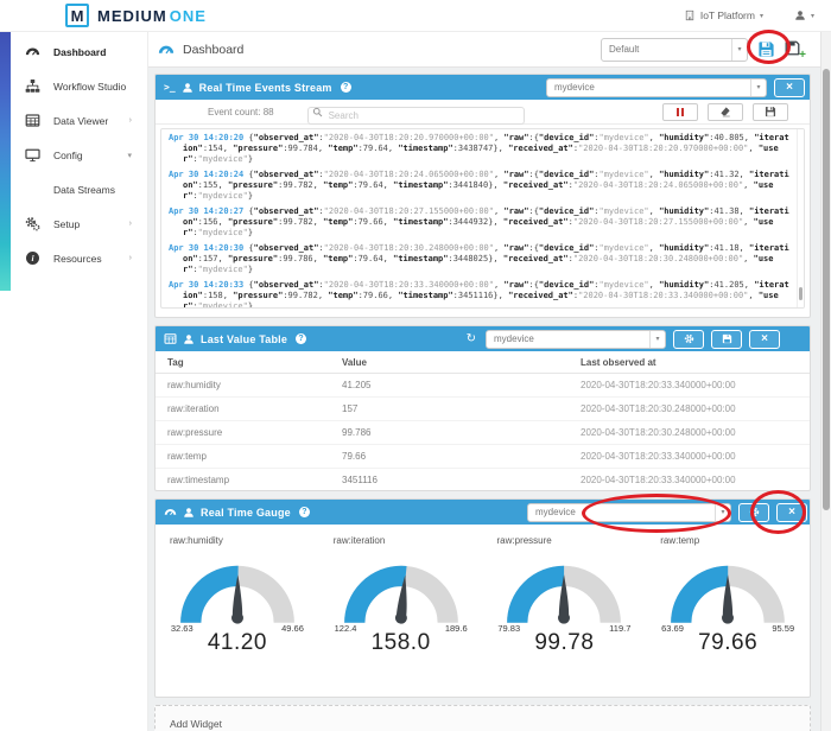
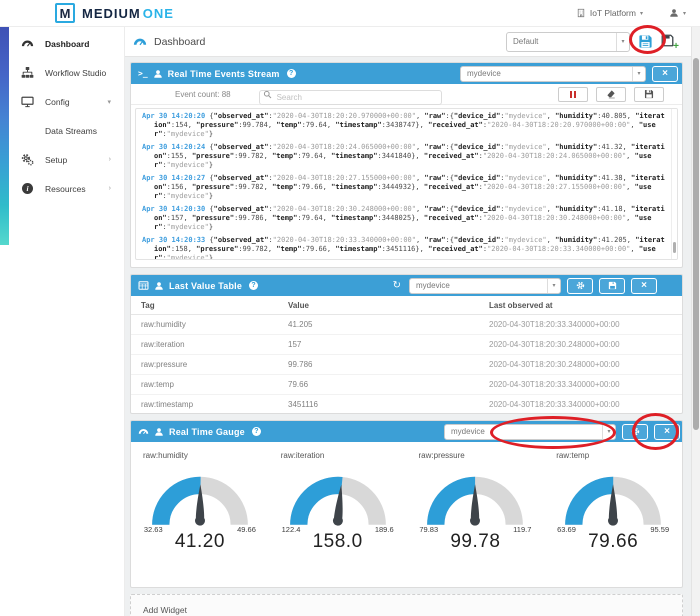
  M
  MEDIUM ONE
  IoT Platform
  Dashboard
  Workflow Studio
- Data Viewer
  Config
  Data Streams
  Setup
  i
  Resources
  Dashboard
  Default
  +
  >_
  Real Time Events Stream
  mydevice
  ×
  Event count: 88
  Search
  Apr 30 14:20:20 {"observed_at":"2020-04-30T18:20:20.970000+00:00", "raw":{"device_id":"mydevice", "humidity":40.805, "iteration":154, "pressure":99.784, "temp":79.64, "timestamp":3438747}, "received_at":"2020-04-30T18:20:20.970000+00:00", "user":"mydevice"}
  Apr 30 14:20:24 {"observed_at":"2020-04-30T18:20:24.065000+00:00", "raw":{"device_id":"mydevice", "humidity":41.32, "iteration":155, "pressure":99.782, "temp":79.64, "timestamp":3441840}, "received_at":"2020-04-30T18:20:24.065000+00:00", "user":"mydevice"}
  Apr 30 14:20:27 {"observed_at":"2020-04-30T18:20:27.155000+00:00", "raw":{"device_id":"mydevice", "humidity":41.38, "iteration":156, "pressure":99.782, "temp":79.66, "timestamp":3444932}, "received_at":"2020-04-30T18:20:27.155000+00:00", "user":"mydevice"}
  Apr 30 14:20:30 {"observed_at":"2020-04-30T18:20:30.248000+00:00", "raw":{"device_id":"mydevice", "humidity":41.18, "iteration":157, "pressure":99.786, "temp":79.64, "timestamp":3448025}, "received_at":"2020-04-30T18:20:30.248000+00:00", "user":"mydevice"}
  Apr 30 14:20:33 {"observed_at":"2020-04-30T18:20:33.340000+00:00", "raw":{"device_id":"mydevice", "humidity":41.205, "iteration":158, "pressure":99.782, "temp":79.66, "timestamp":3451116}, "received_at":"2020-04-30T18:20:33.340000+00:00", "user":"mydevice"}
  Last Value Table
  ↻
  mydevice
  ×
  Tag
  Value
  Last observed at
  raw:humidity
  41.205
  2020-04-30T18:20:33.340000+00:00
  raw:iteration
  157
  2020-04-30T18:20:30.248000+00:00
  raw:pressure
  99.786
  2020-04-30T18:20:30.248000+00:00
  raw:temp
  79.66
  2020-04-30T18:20:33.340000+00:00
  raw:timestamp
  3451116
  2020-04-30T18:20:33.340000+00:00
  Real Time Gauge
  mydevice
  ×
  raw:humidity
  32.63
  49.66
  41.20
  raw:iteration
  122.4
  189.6
  158.0
  raw:pressure
  79.83
  119.7
  99.78
  raw:temp
  63.69
  95.59
  79.66
  Add Widget
